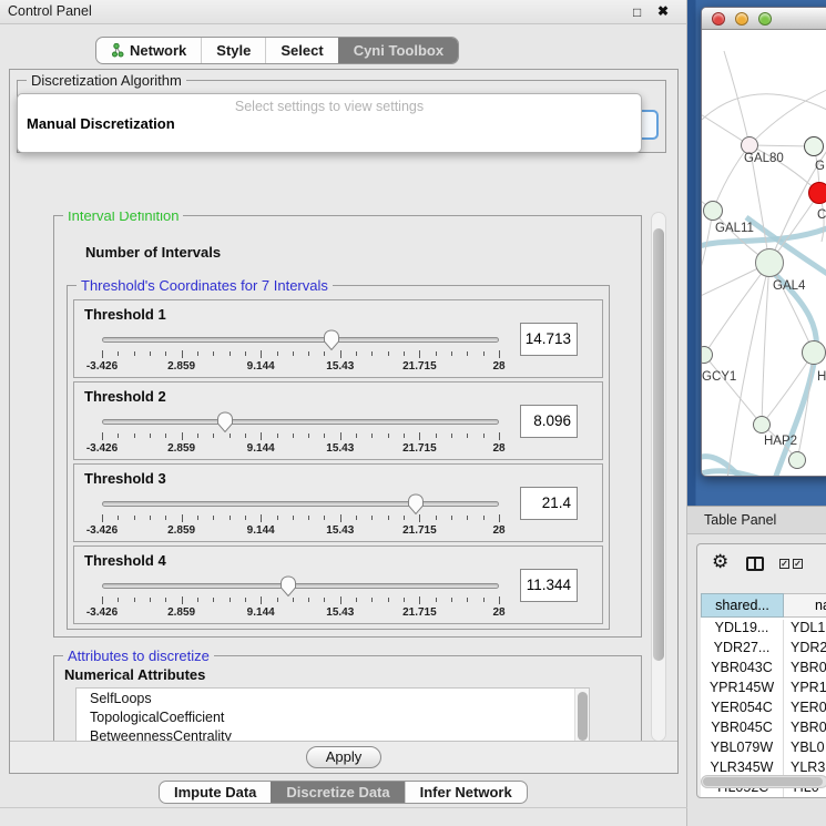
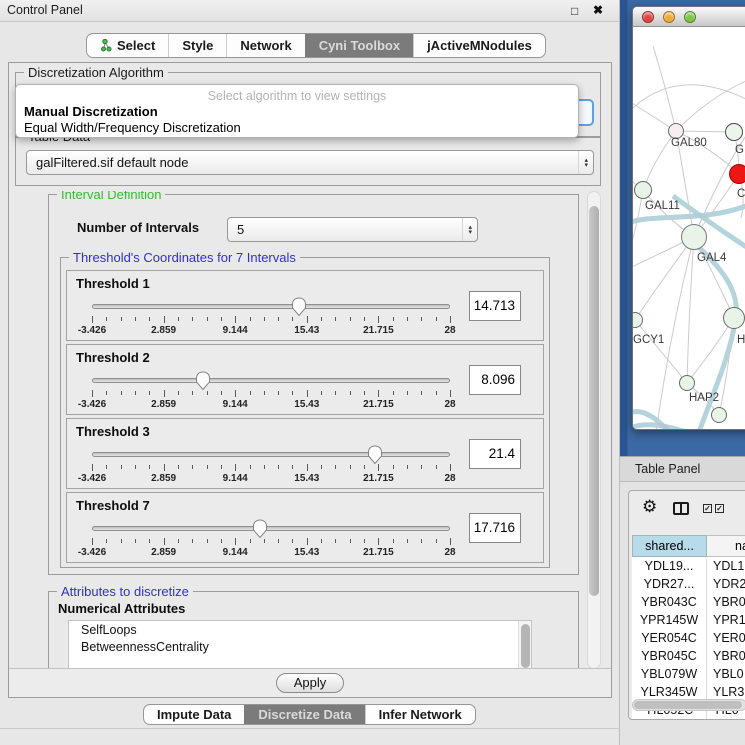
  Control Panel
  □
  ✖
- Network
+ Select
  Style
- Select
+ Network
  Cyni Toolbox
+ jActiveMNodules
  Discretization Algorithm
- Select settings to view settings
+ Select algorithm to view settings
  Manual Discretization
+ Equal Width/Frequency Discretization
+ galFiltered.sif default node
  Interval Definition
  Number of Intervals
+ 5
  Threshold's Coordinates for 7 Intervals
  Threshold 1
  -3.426
  2.859
  9.144
  15.43
  21.715
  28
  14.713
  Threshold 2
  -3.426
  2.859
  9.144
  15.43
  21.715
  28
  8.096
  Threshold 3
  -3.426
  2.859
  9.144
  15.43
  21.715
  28
  21.4
- Threshold 4
+ Threshold 7
  -3.426
  2.859
  9.144
  15.43
  21.715
  28
- 11.344
+ 17.716
  Attributes to discretize
  Numerical Attributes
  SelfLoops
- TopologicalCoefficient
  BetweennessCentrality
  Apply
  Impute Data
  Discretize Data
  Infer Network
  GAL80
  G
  GAL11
  C
  GAL4
  H
  GCY1
  HAP2
  Table Panel
  ⚙
  ✓
  ✓
  shared...
  YDL19...
  YDL1
  YDR27...
  YDR2
  YBR043C
  YBR0
  YPR145W
  YPR1
  YER054C
  YER0
  YBR045C
  YBR0
  YBL079W
  YBL0
  YLR345W
  YLR3
